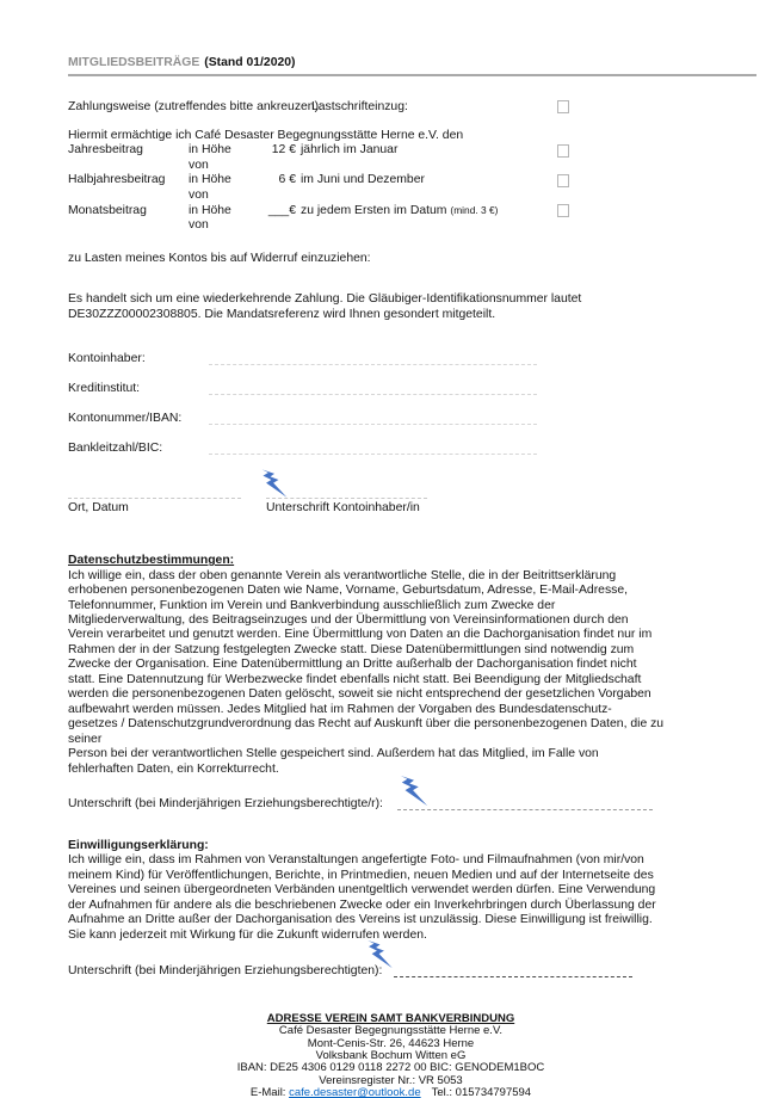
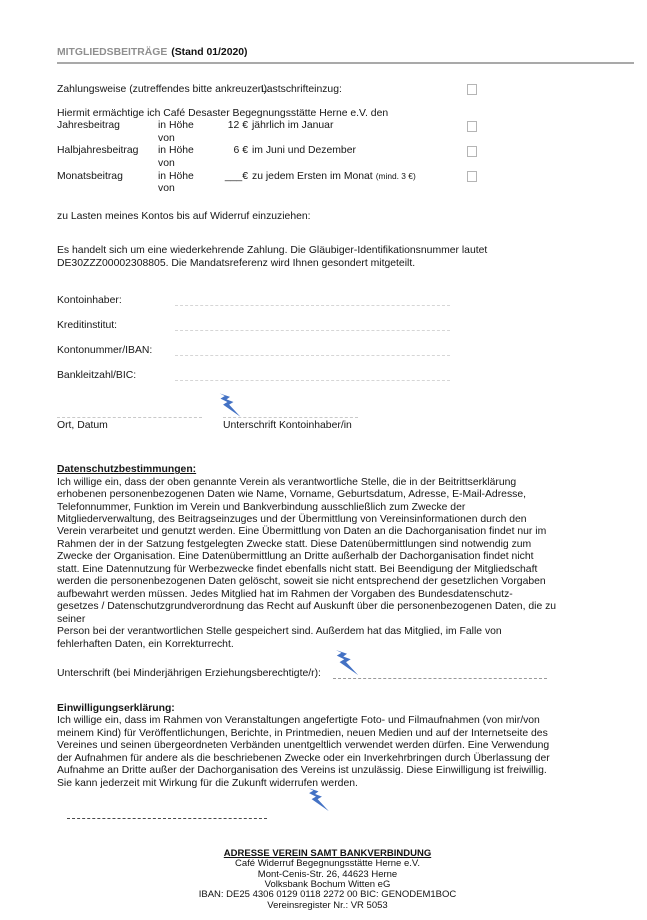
  MITGLIEDSBEITRÄGE (Stand 01/2020)
  Zahlungsweise (zutreffendes bitte ankreuzen):
  Lastschrifteinzug:
  Hiermit ermächtige ich Café Desaster Begegnungsstätte Herne e.V. den
  Jahresbeitrag
  in Höhe von
  12 €
  jährlich im Januar
  Halbjahresbeitrag
  in Höhe von
  6 €
  im Juni und Dezember
  Monatsbeitrag
  in Höhe von
  ___€
- zu jedem Ersten im Datum
+ zu jedem Ersten im Monat
  (mind. 3 €)
  zu Lasten meines Kontos bis auf Widerruf einzuziehen:
  Es handelt sich um eine wiederkehrende Zahlung. Die Gläubiger-Identifikationsnummer lautet
  DE30ZZZ00002308805. Die Mandatsreferenz wird Ihnen gesondert mitgeteilt.
  Kontoinhaber:
  Kreditinstitut:
  Kontonummer/IBAN:
  Bankleitzahl/BIC:
  Ort, Datum
  Unterschrift Kontoinhaber/in
  Datenschutzbestimmungen:
  Ich willige ein, dass der oben genannte Verein als verantwortliche Stelle, die in der Beitrittserklärung
  erhobenen personenbezogenen Daten wie Name, Vorname, Geburtsdatum, Adresse, E-Mail-Adresse,
  Telefonnummer, Funktion im Verein und Bankverbindung ausschließlich zum Zwecke der
  Mitgliederverwaltung, des Beitragseinzuges und der Übermittlung von Vereinsinformationen durch den
  Verein verarbeitet und genutzt werden. Eine Übermittlung von Daten an die Dachorganisation findet nur im
  Rahmen der in der Satzung festgelegten Zwecke statt. Diese Datenübermittlungen sind notwendig zum
  Zwecke der Organisation. Eine Datenübermittlung an Dritte außerhalb der Dachorganisation findet nicht
  statt. Eine Datennutzung für Werbezwecke findet ebenfalls nicht statt. Bei Beendigung der Mitgliedschaft
  werden die personenbezogenen Daten gelöscht, soweit sie nicht entsprechend der gesetzlichen Vorgaben
  aufbewahrt werden müssen. Jedes Mitglied hat im Rahmen der Vorgaben des Bundesdatenschutz-
  gesetzes / Datenschutzgrundverordnung das Recht auf Auskunft über die personenbezogenen Daten, die zu
  seiner
  Person bei der verantwortlichen Stelle gespeichert sind. Außerdem hat das Mitglied, im Falle von
  fehlerhaften Daten, ein Korrekturrecht.
  Unterschrift (bei Minderjährigen Erziehungsberechtigte/r):
  Einwilligungserklärung:
  Ich willige ein, dass im Rahmen von Veranstaltungen angefertigte Foto- und Filmaufnahmen (von mir/von
  meinem Kind) für Veröffentlichungen, Berichte, in Printmedien, neuen Medien und auf der Internetseite des
  Vereines und seinen übergeordneten Verbänden unentgeltlich verwendet werden dürfen. Eine Verwendung
  der Aufnahmen für andere als die beschriebenen Zwecke oder ein Inverkehrbringen durch Überlassung der
  Aufnahme an Dritte außer der Dachorganisation des Vereins ist unzulässig. Diese Einwilligung ist freiwillig.
  Sie kann jederzeit mit Wirkung für die Zukunft widerrufen werden.
- Unterschrift (bei Minderjährigen Erziehungsberechtigten):
  ADRESSE VEREIN SAMT BANKVERBINDUNG
- Café Desaster Begegnungsstätte Herne e.V.
+ Café Widerruf Begegnungsstätte Herne e.V.
  Mont-Cenis-Str. 26, 44623 Herne
  Volksbank Bochum Witten eG
  IBAN: DE25 4306 0129 0118 2272 00 BIC: GENODEM1BOC
  Vereinsregister Nr.: VR 5053
- E-Mail: cafe.desaster@outlook.de Tel.: 015734797594
